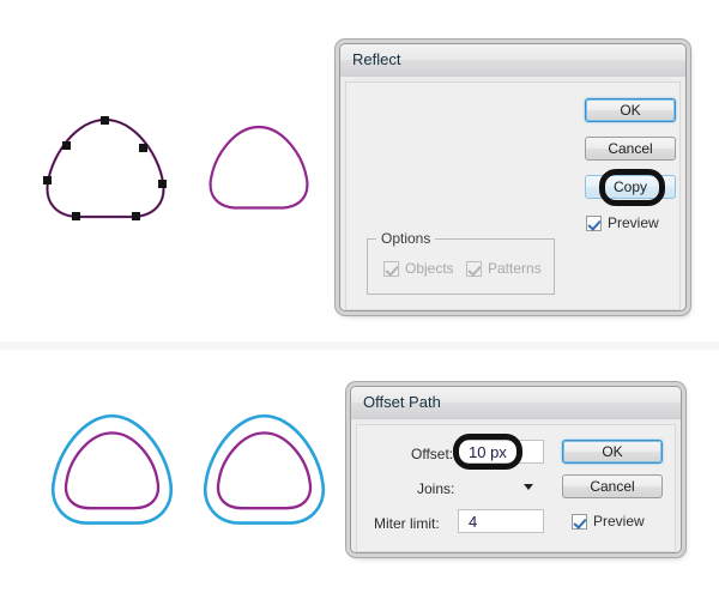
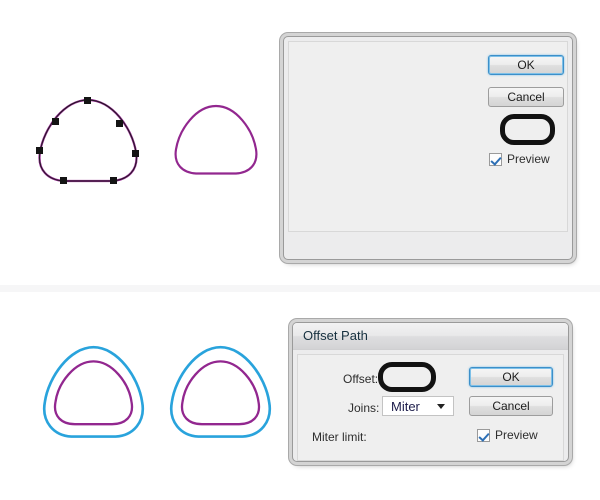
- Reflect
- Options
- Objects
- Patterns
  OK
  Cancel
- Copy
  Preview
  Offset Path
  Offset:
- 10 px
  Joins:
+ Miter
  Miter limit:
- 4
  OK
  Cancel
  Preview
